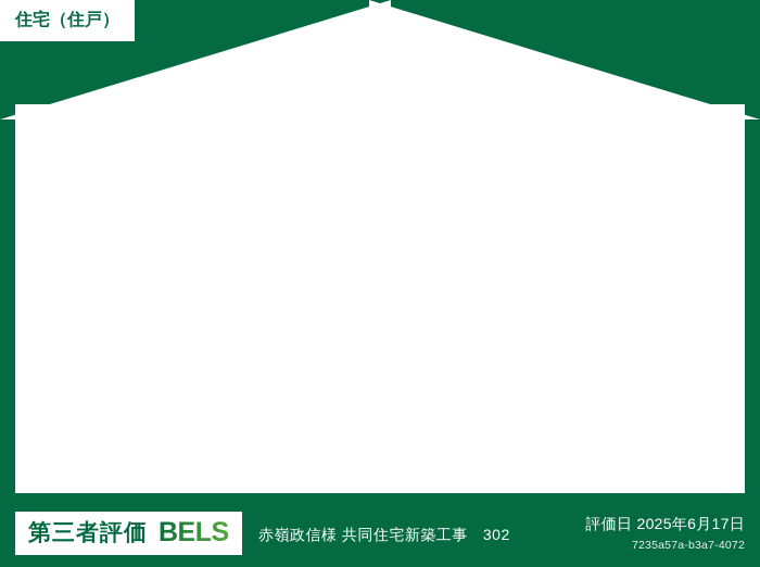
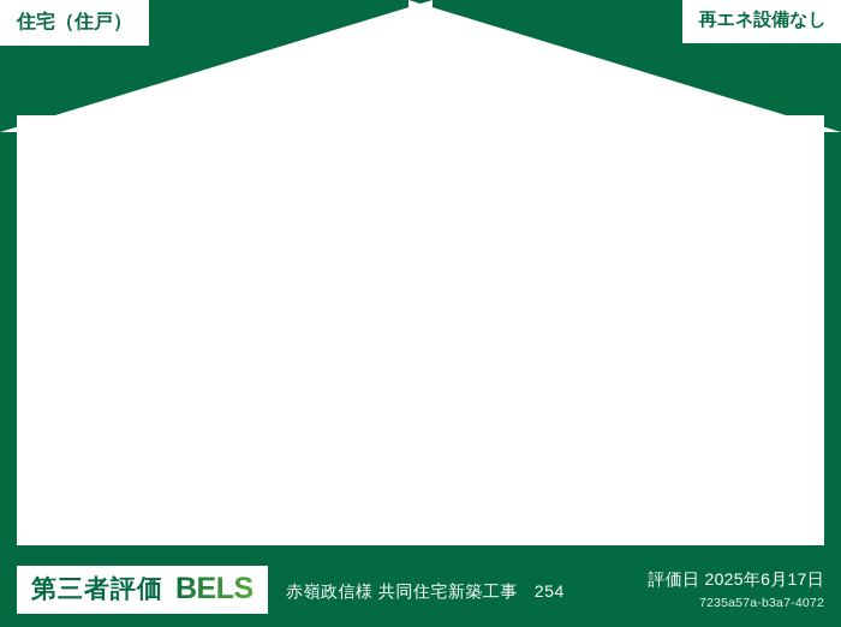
  住宅（住戸）
+ 再エネ設備なし
  第三者評価
  BELS
- 赤嶺政信様 共同住宅新築工事 302
+ 赤嶺政信様 共同住宅新築工事 254
  評価日 2025年6月17日
  7235a57a-b3a7-4072
